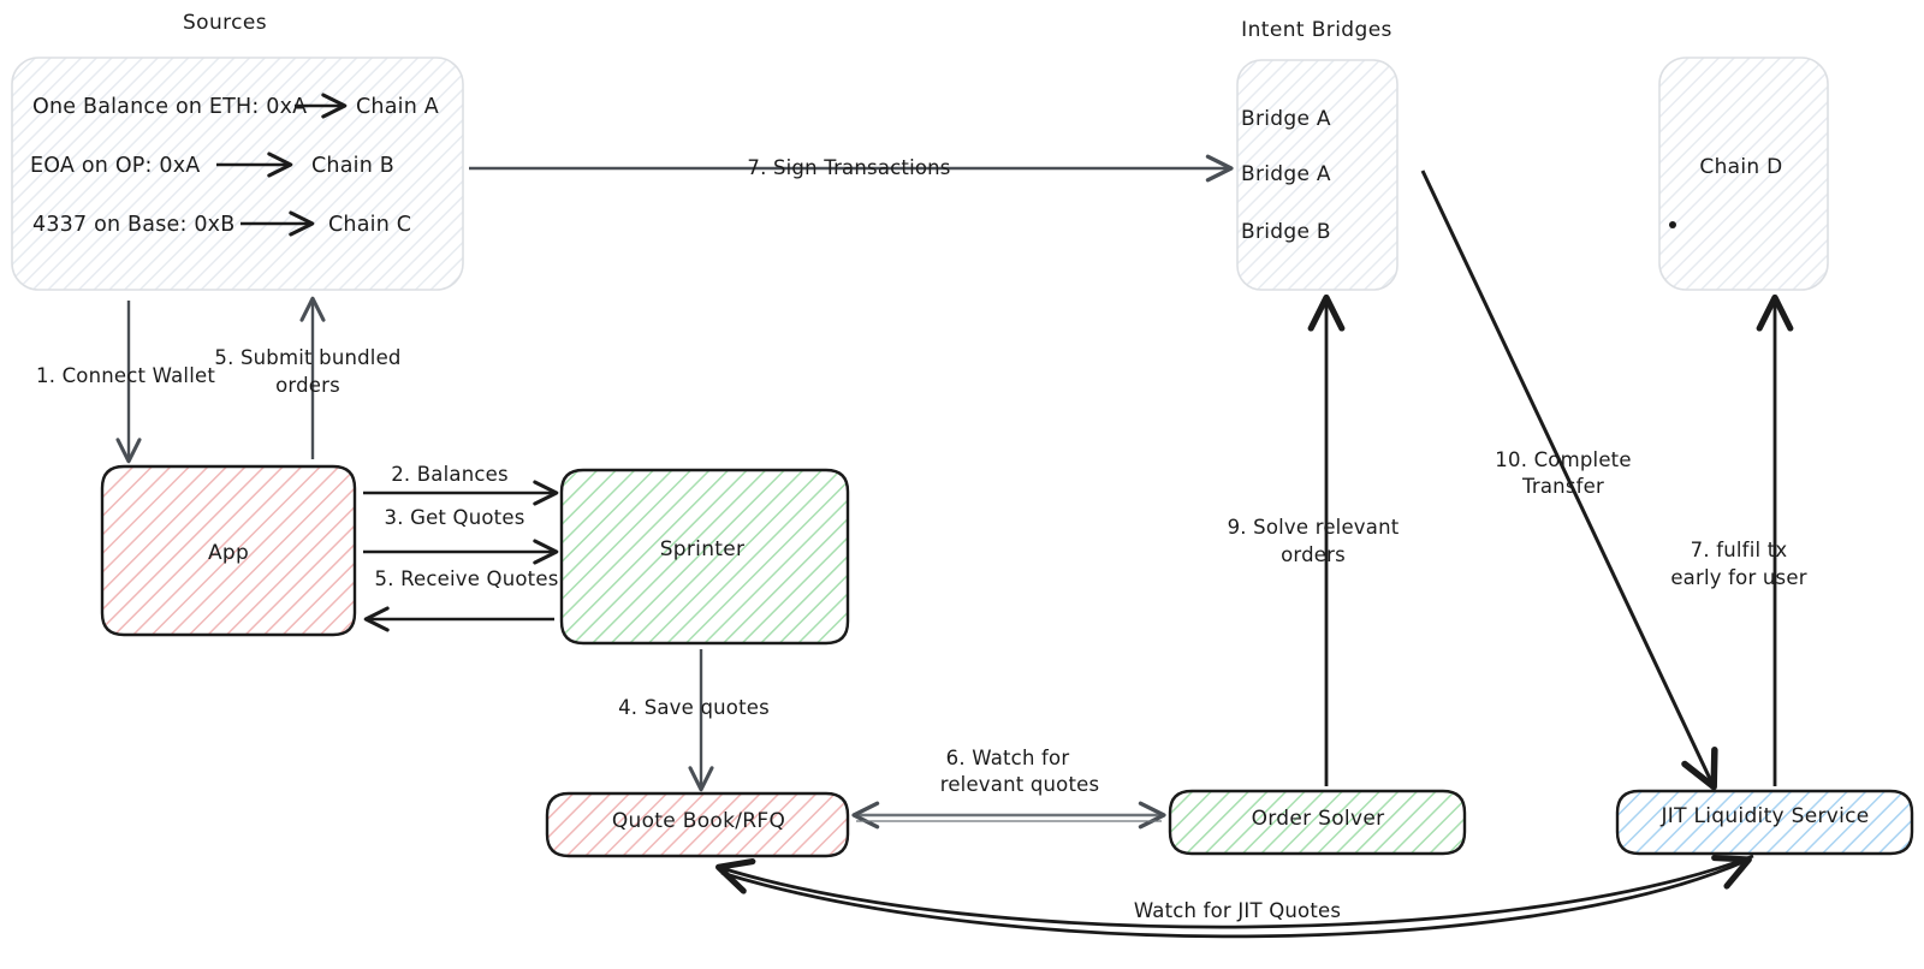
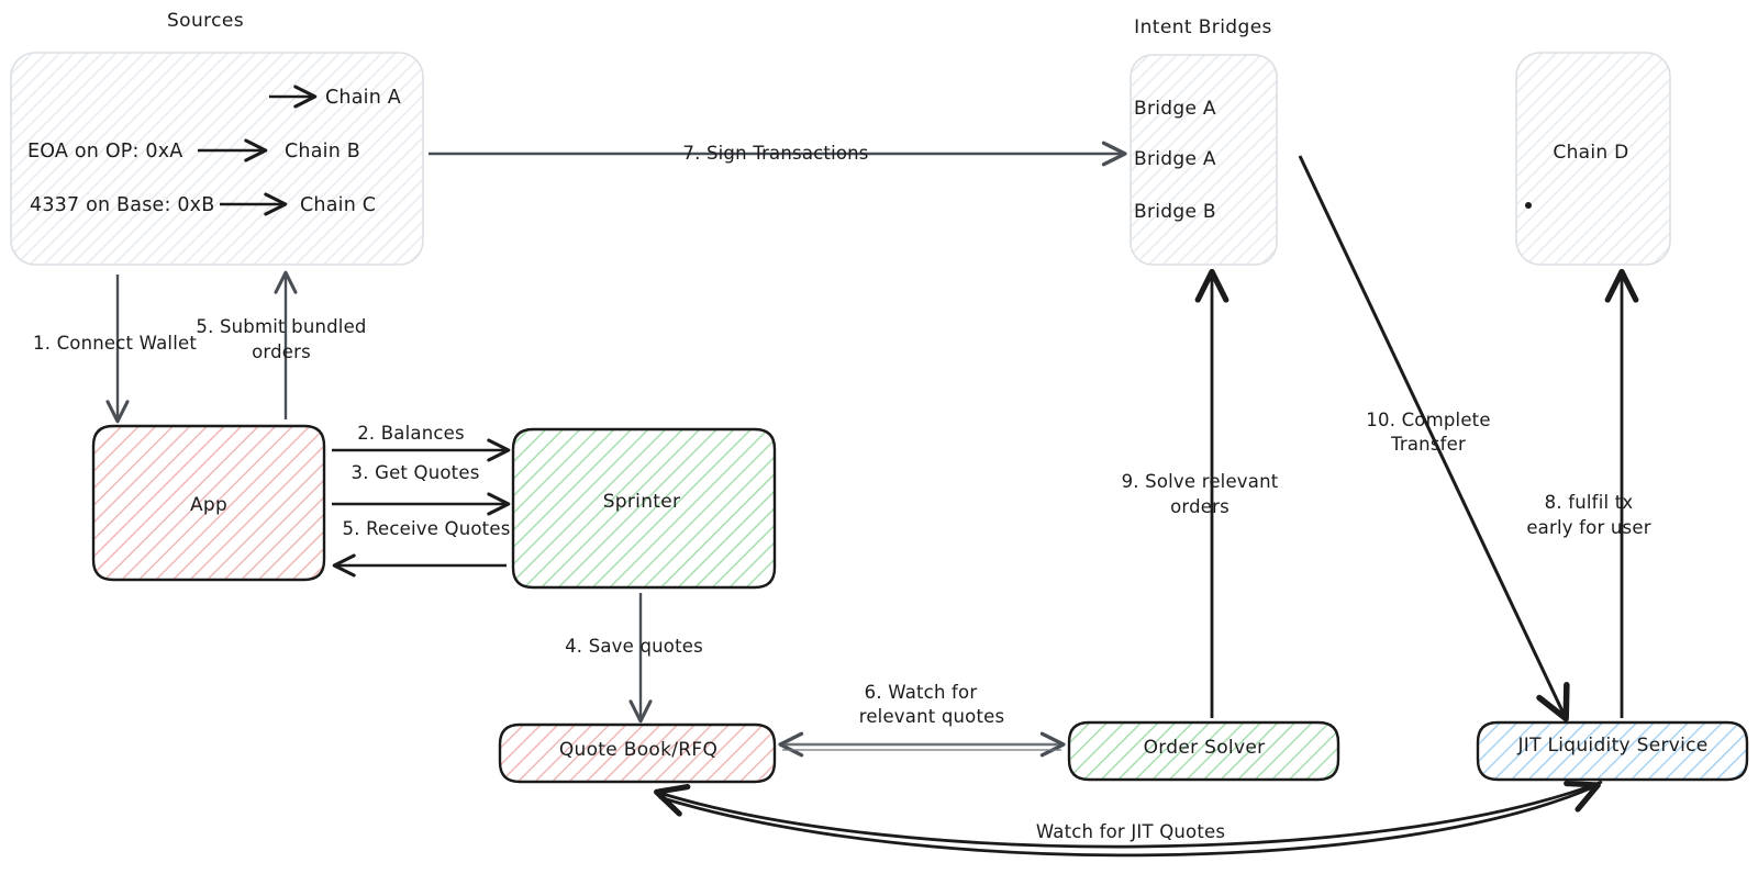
  Sources
  Intent Bridges
- One Balance on ETH: 0xA
  Chain A
  EOA on OP: 0xA
  Chain B
  4337 on Base: 0xB
  Chain C
  Bridge A
  Bridge A
  Bridge B
  Chain D
  App
  Sprinter
  Quote Book/RFQ
  Order Solver
  JIT Liquidity Service
  1. Connect Wallet
  5. Submit bundled
  orders
  2. Balances
  3. Get Quotes
  5. Receive Quotes
  4. Save quotes
  6. Watch for
  relevant quotes
  7. Sign Transactions
- 7. fulfil tx
+ 8. fulfil tx
  early for user
  9. Solve relevant
  orders
  10. Complete
  Transfer
  Watch for JIT Quotes
